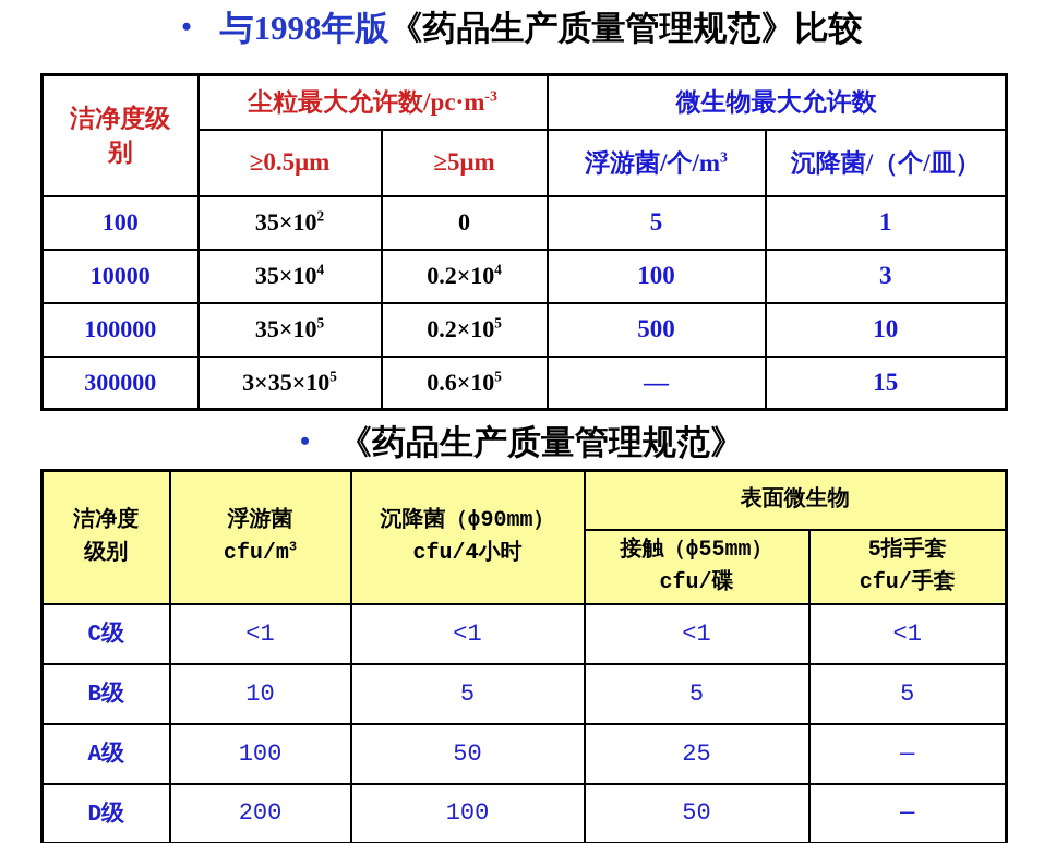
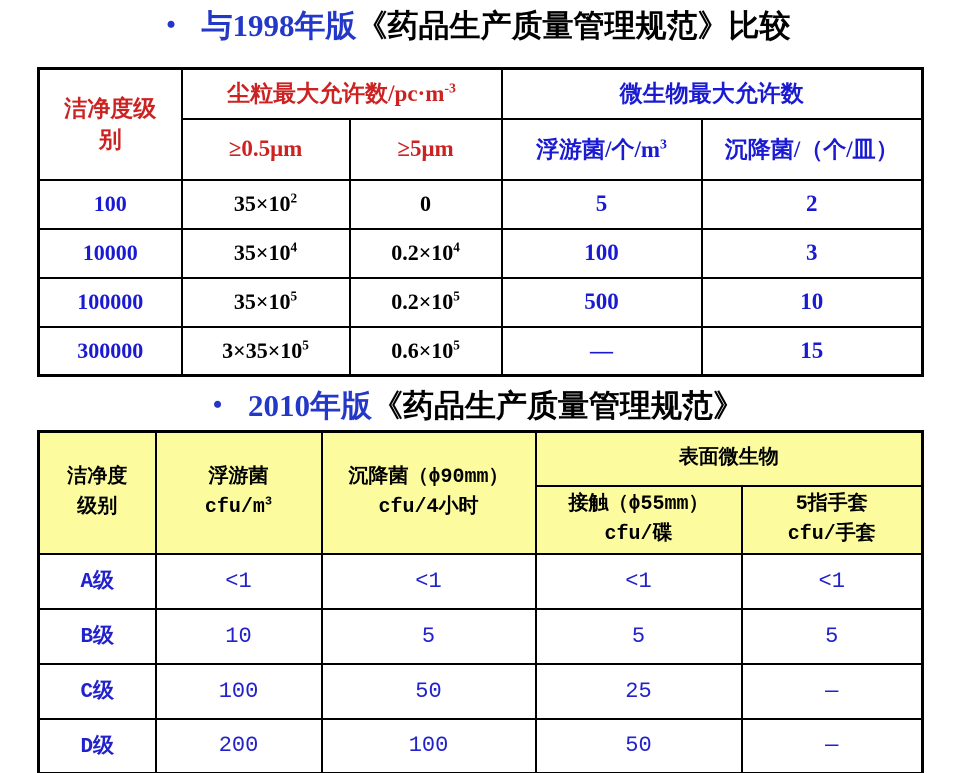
  •
  与1998年版
  《药品生产质量管理规范》比较
  洁净度级别	尘粒最大允许数/pc·m-3	微生物最大允许数
  ≥0.5μm	≥5μm	浮游菌/个/m3	沉降菌/（个/皿）
- 100	35×102	0	5	1
+ 100	35×102	0	5	2
  10000	35×104	0.2×104	100	3
  100000	35×105	0.2×105	500	10
  300000	3×35×105	0.6×105	—	15
  •
+ 2010年版
  《药品生产质量管理规范》
  洁净度级别	浮游菌cfu/m3	沉降菌（ϕ90mm）cfu/4小时	表面微生物
  接触（ϕ55mm）cfu/碟	5指手套cfu/手套
- C级	<1	<1	<1	<1
+ A级	<1	<1	<1	<1
  B级	10	5	5	5
- A级	100	50	25	—
+ C级	100	50	25	—
  D级	200	100	50	—
